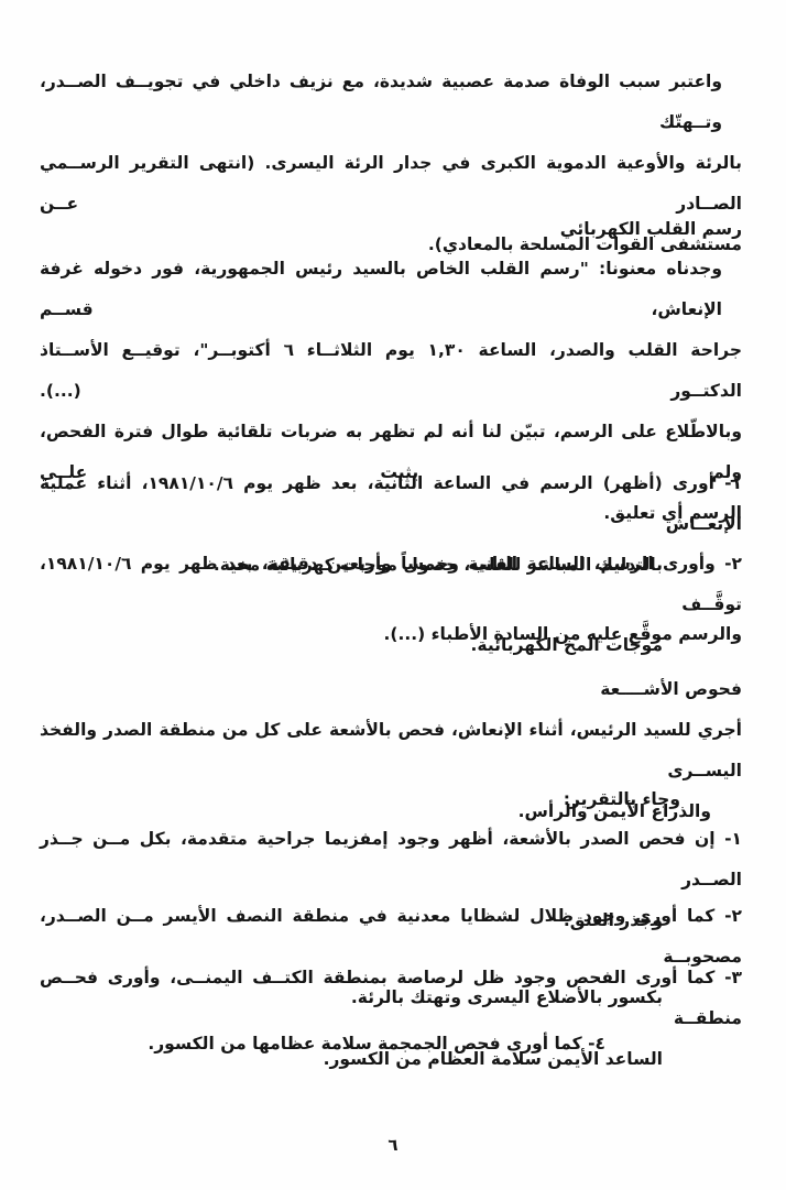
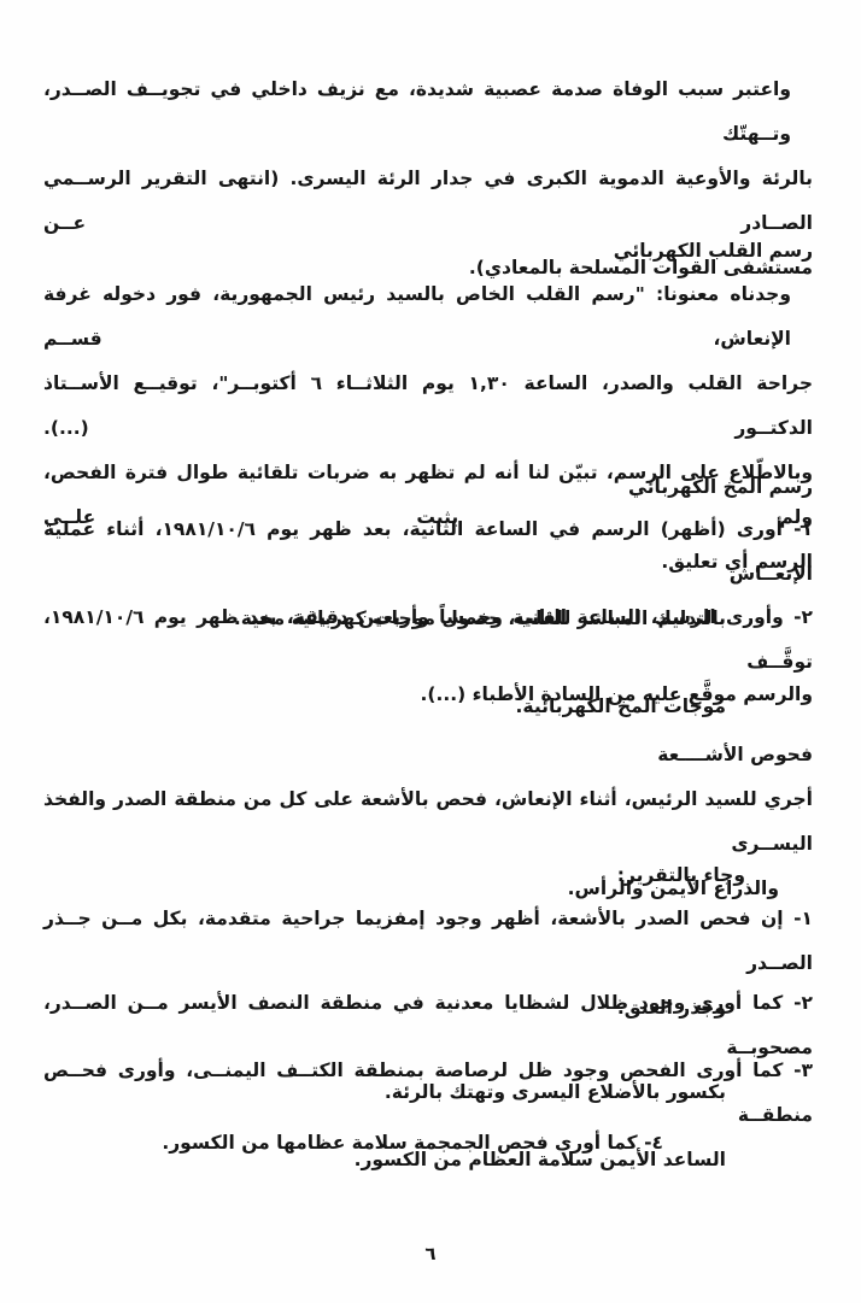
  واعتبر سبب الوفاة صدمة عصبية شديدة، مع نزيف داخلي في تجويــف الصــدر، وتــهتّك
  بالرئة والأوعية الدموية الكبرى في جدار الرئة اليسرى. (انتهى التقرير الرســمي الصــادر عــن
  مستشفى القوات المسلحة بالمعادي).
  رسم القلب الكهربائي
  وجدناه معنونا: "رسم القلب الخاص بالسيد رئيس الجمهورية، فور دخوله غرفة الإنعاش، قســم
  جراحة القلب والصدر، الساعة ١,٣٠ يوم الثلاثــاء ٦ أكتوبــر"، توقيــع الأســتاذ الدكتــور (...).
  وبالاطّلاع على الرسم، تبيّن لنا أنه لم تظهر به ضربات تلقائية طوال فترة الفحص، ولم يثبت علــى
  الرسم أي تعليق.
+ رسم المخ الكهربائي
  ١- أورى (أظهر) الرسم في الساعة الثانية، بعد ظهر يوم ١٩٨١/١٠/٦، أثناء عملية الإنعــاش
  بالتدليك المباشر للقلب، حصول موجات كهربائية مخية.
  ٢- وأورى الرسم، الساعة الثانية وخمساً وأربعين دقيقة، بعد ظهر يوم ١٩٨١/١٠/٦، توقَّــف
  موجات المخ الكهربائية.
  والرسم موقَّع عليه من السادة الأطباء (...).
  فحوص الأشــــعة
  أجري للسيد الرئيس، أثناء الإنعاش، فحص بالأشعة على كل من منطقة الصدر والفخذ اليســرى
  والذراع الأيمن والرأس.
  وجاء بالتقرير:
  ١- إن فحص الصدر بالأشعة، أظهر وجود إمفزيما جراحية متقدمة، بكل مــن جــذر الصــدر
  وجذر العنق.
  ٢- كما أورى وجود ظلال لشظايا معدنية في منطقة النصف الأيسر مــن الصــدر، مصحوبــة
  بكسور بالأضلاع اليسرى وتهتك بالرئة.
  ٣- كما أورى الفحص وجود ظل لرصاصة بمنطقة الكتــف اليمنــى، وأورى فحــص منطقــة
  الساعد الأيمن سلامة العظام من الكسور.
  ٤- كما أورى فحص الجمجمة سلامة عظامها من الكسور.
  ٦
